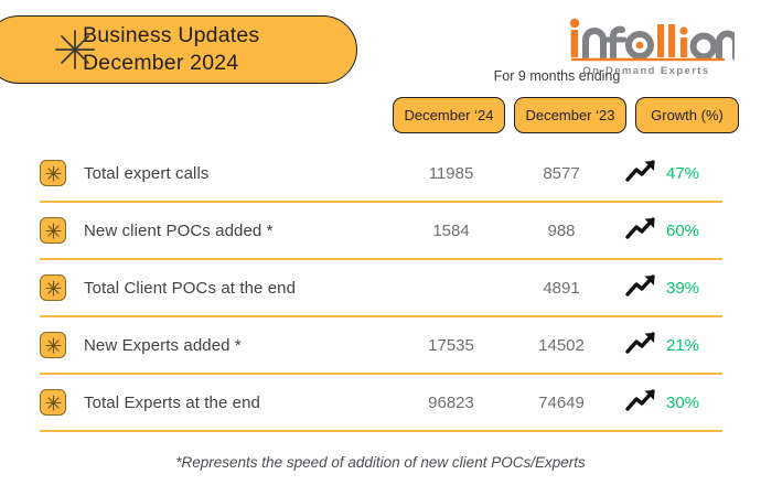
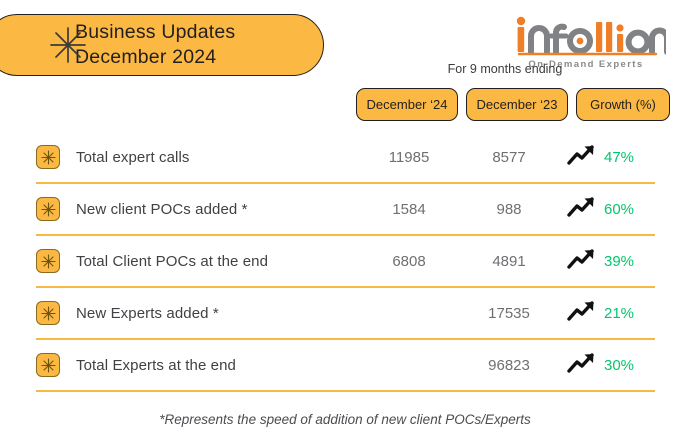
  Business Updates
  December 2024
  On-Demand Experts
  For 9 months ending
  December ‘24
  December ‘23
  Growth (%)
  Total expert calls
  11985
  8577
  47%
  New client POCs added *
  1584
  988
  60%
  Total Client POCs at the end
+ 6808
  4891
  39%
  New Experts added *
  17535
- 14502
  21%
  Total Experts at the end
  96823
- 74649
  30%
  *Represents the speed of addition of new client POCs/Experts
